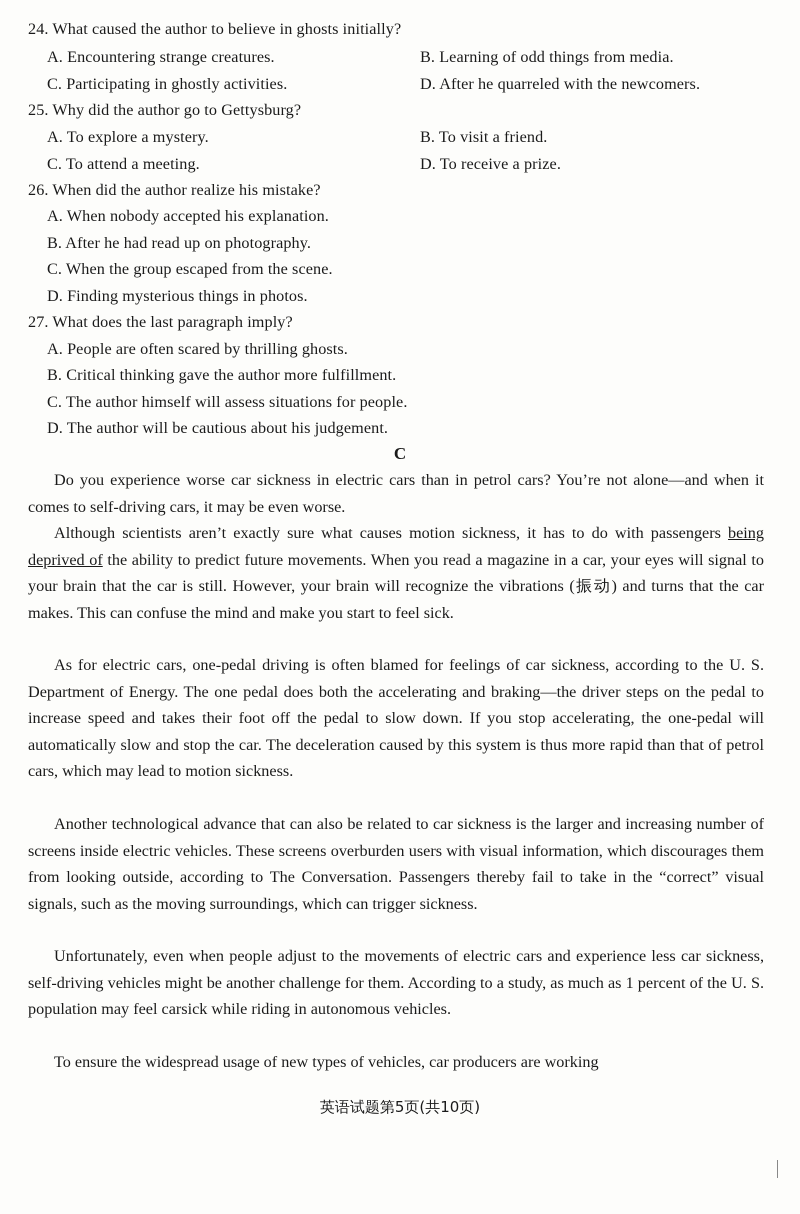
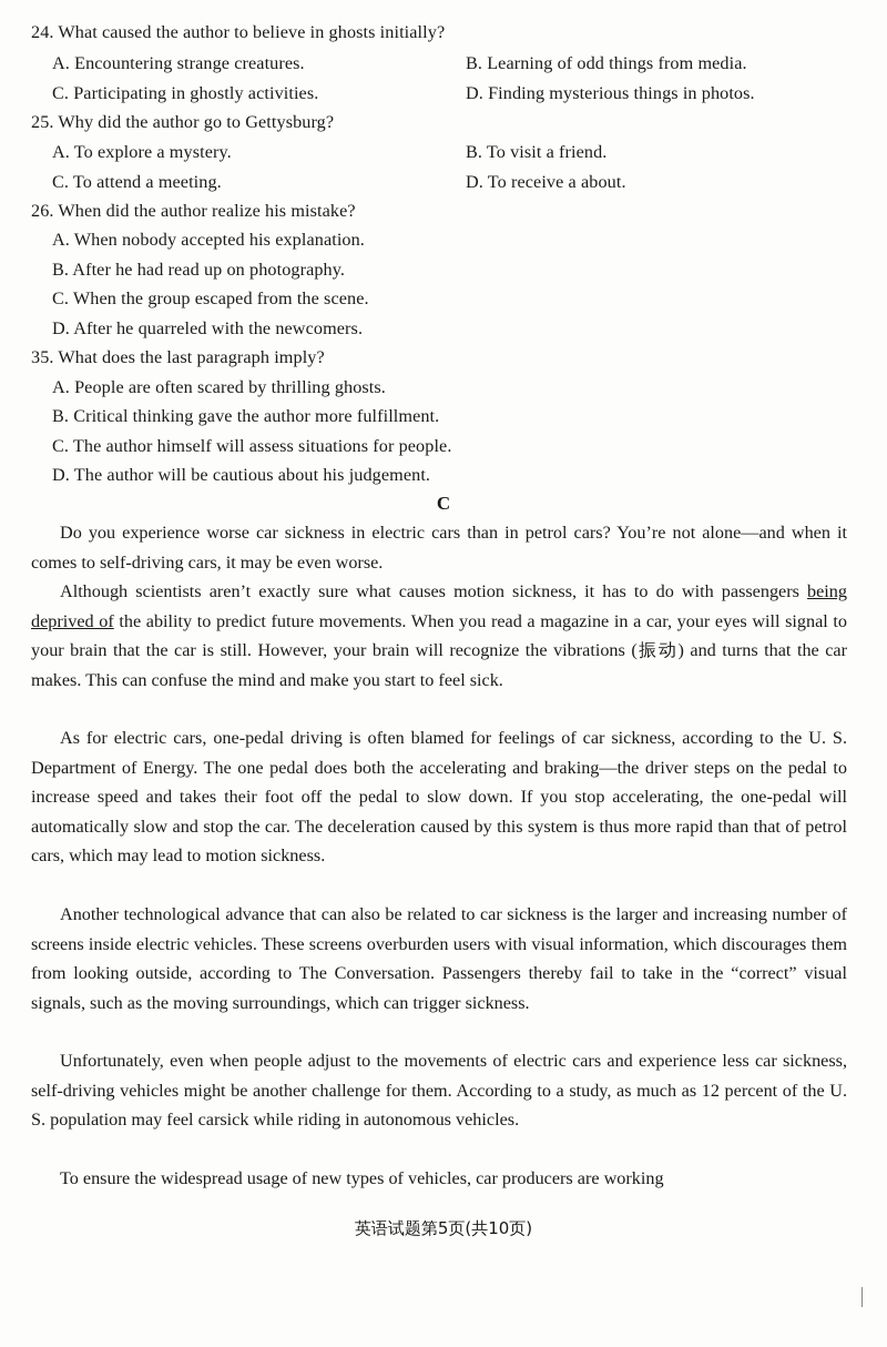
  24. What caused the author to believe in ghosts initially?
  A. Encountering strange creatures.
  B. Learning of odd things from media.
  C. Participating in ghostly activities.
- D. After he quarreled with the newcomers.
+ D. Finding mysterious things in photos.
  25. Why did the author go to Gettysburg?
  A. To explore a mystery.
  B. To visit a friend.
  C. To attend a meeting.
- D. To receive a prize.
+ D. To receive a about.
  26. When did the author realize his mistake?
  A. When nobody accepted his explanation.
  B. After he had read up on photography.
  C. When the group escaped from the scene.
- D. Finding mysterious things in photos.
+ D. After he quarreled with the newcomers.
- 27. What does the last paragraph imply?
+ 35. What does the last paragraph imply?
  A. People are often scared by thrilling ghosts.
  B. Critical thinking gave the author more fulfillment.
  C. The author himself will assess situations for people.
  D. The author will be cautious about his judgement.
  C
  Do you experience worse car sickness in electric cars than in petrol cars? You’re not alone—and when it comes to self-driving cars, it may be even worse.
  Although scientists aren’t exactly sure what causes motion sickness, it has to do with passengers being deprived of the ability to predict future movements. When you read a magazine in a car, your eyes will signal to your brain that the car is still. However, your brain will recognize the vibrations (振动) and turns that the car makes. This can confuse the mind and make you start to feel sick.
  As for electric cars, one-pedal driving is often blamed for feelings of car sickness, according to the U. S. Department of Energy. The one pedal does both the accelerating and braking—the driver steps on the pedal to increase speed and takes their foot off the pedal to slow down. If you stop accelerating, the one-pedal will automatically slow and stop the car. The deceleration caused by this system is thus more rapid than that of petrol cars, which may lead to motion sickness.
  Another technological advance that can also be related to car sickness is the larger and increasing number of screens inside electric vehicles. These screens overburden users with visual information, which discourages them from looking outside, according to The Conversation. Passengers thereby fail to take in the “correct” visual signals, such as the moving surroundings, which can trigger sickness.
- Unfortunately, even when people adjust to the movements of electric cars and experience less car sickness, self-driving vehicles might be another challenge for them. According to a study, as much as 1 percent of the U. S. population may feel carsick while riding in autonomous vehicles.
+ Unfortunately, even when people adjust to the movements of electric cars and experience less car sickness, self-driving vehicles might be another challenge for them. According to a study, as much as 12 percent of the U. S. population may feel carsick while riding in autonomous vehicles.
  To ensure the widespread usage of new types of vehicles, car producers are working
  英语试题第5页(共10页)
